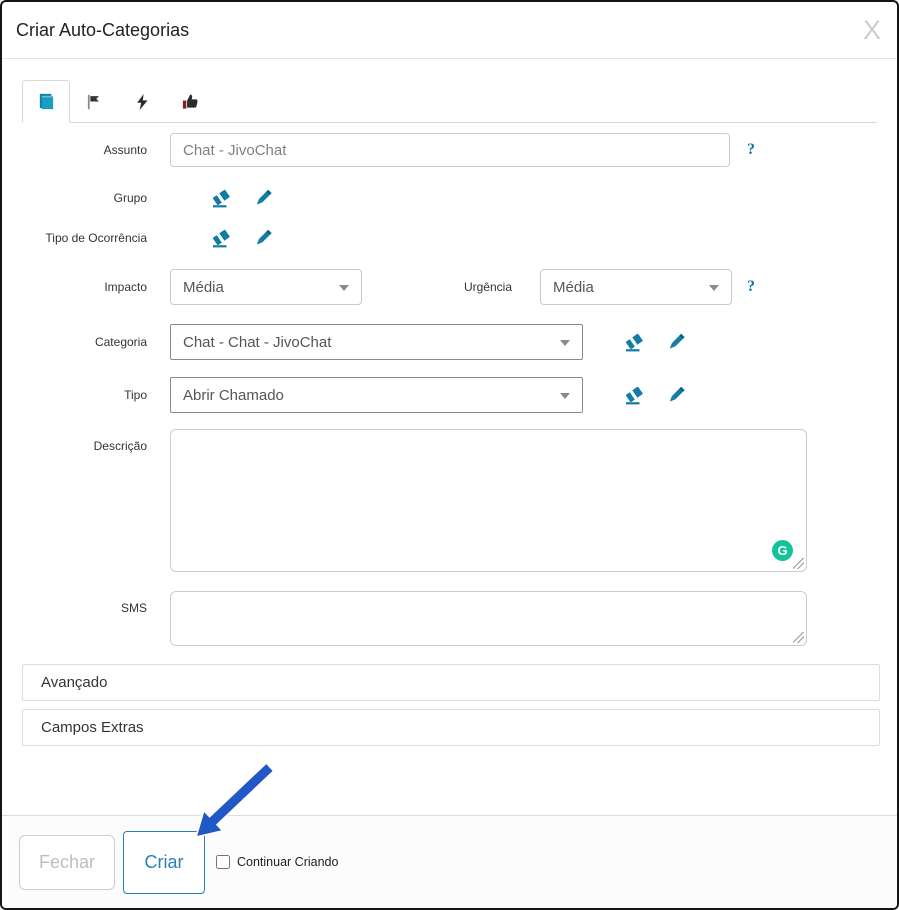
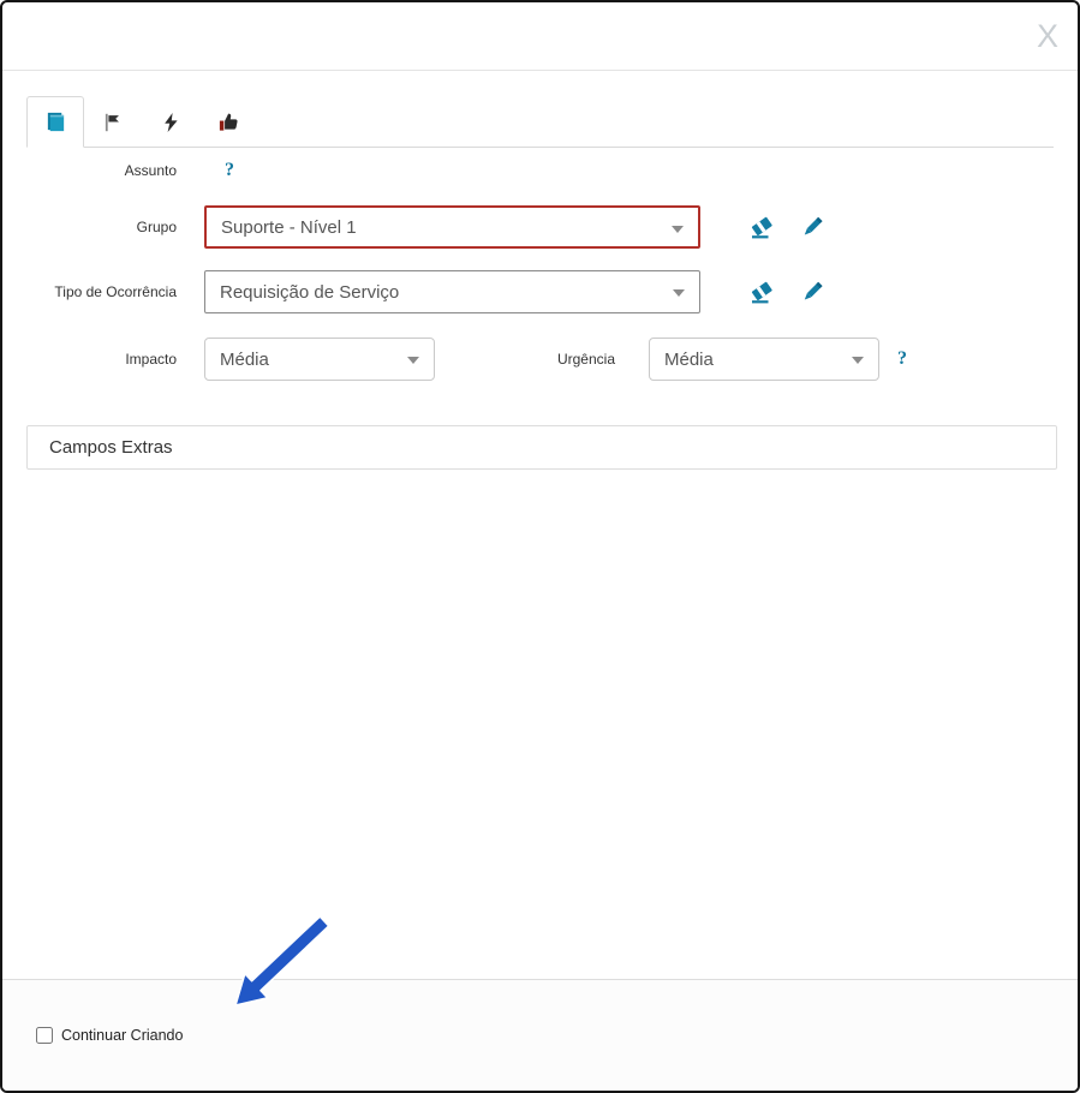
- Criar Auto-Categorias
  X
  Assunto
- Chat - JivoChat
  ?
  Grupo
+ Suporte - Nível 1
  Tipo de Ocorrência
+ Requisição de Serviço
  Impacto
  Média
  Urgência
  Média
  ?
- Categoria
- Chat - Chat - JivoChat
- Tipo
- Abrir Chamado
- Descrição
- G
- SMS
- Avançado
  Campos Extras
- Fechar
- Criar
  Continuar Criando
